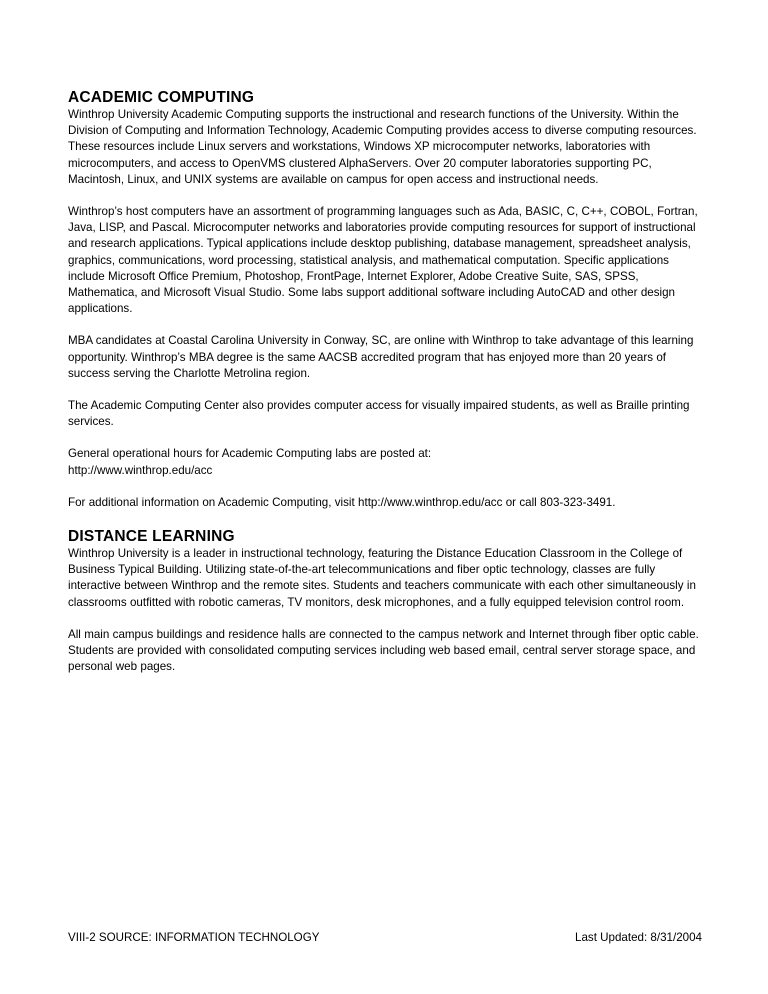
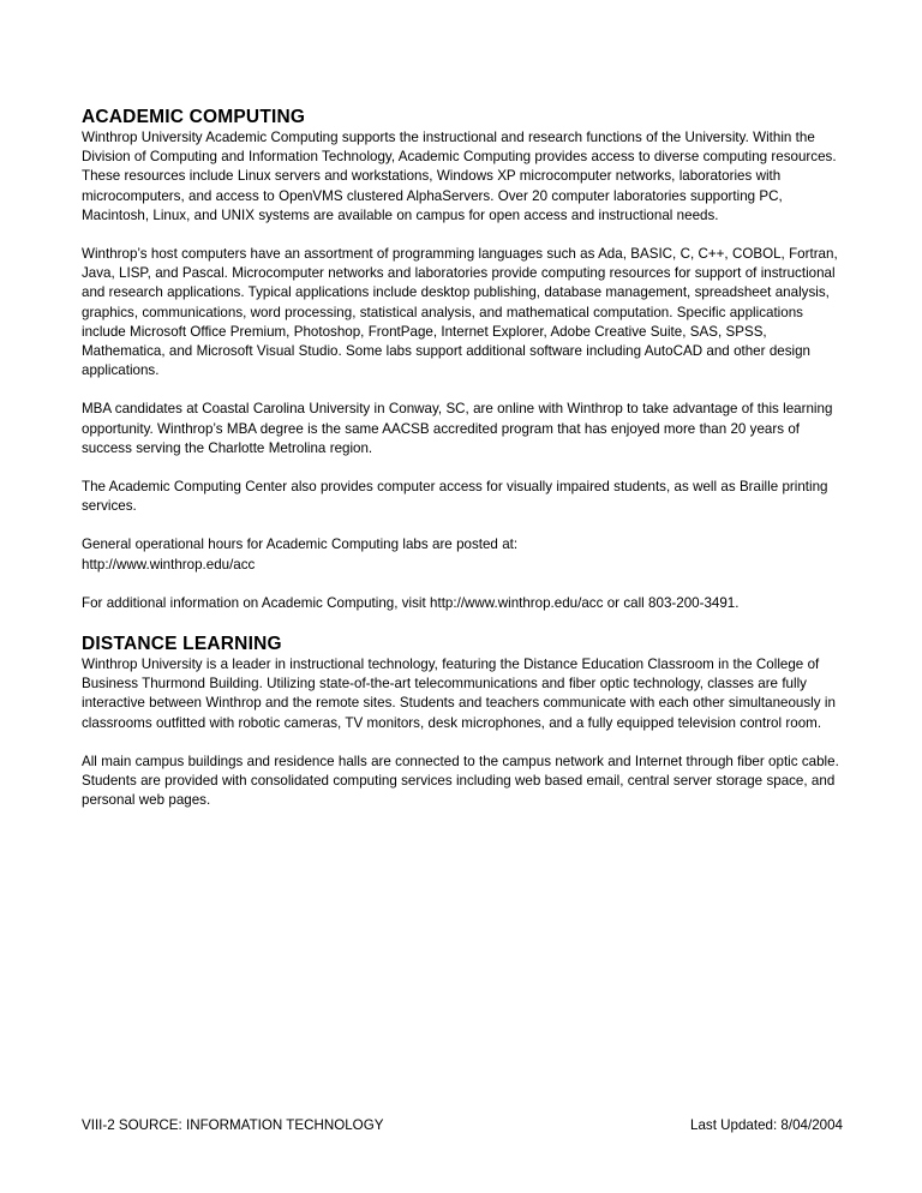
  ACADEMIC COMPUTING
  Winthrop University Academic Computing supports the instructional and research functions of the University. Within the Division of Computing and Information Technology, Academic Computing provides access to diverse computing resources. These resources include Linux servers and workstations, Windows XP microcomputer networks, laboratories with microcomputers, and access to OpenVMS clustered AlphaServers. Over 20 computer laboratories supporting PC, Macintosh, Linux, and UNIX systems are available on campus for open access and instructional needs.
  Winthrop’s host computers have an assortment of programming languages such as Ada, BASIC, C, C++, COBOL, Fortran, Java, LISP, and Pascal. Microcomputer networks and laboratories provide computing resources for support of instructional and research applications. Typical applications include desktop publishing, database management, spreadsheet analysis, graphics, communications, word processing, statistical analysis, and mathematical computation. Specific applications include Microsoft Office Premium, Photoshop, FrontPage, Internet Explorer, Adobe Creative Suite, SAS, SPSS, Mathematica, and Microsoft Visual Studio. Some labs support additional software including AutoCAD and other design applications.
  MBA candidates at Coastal Carolina University in Conway, SC, are online with Winthrop to take advantage of this learning opportunity. Winthrop’s MBA degree is the same AACSB accredited program that has enjoyed more than 20 years of success serving the Charlotte Metrolina region.
  The Academic Computing Center also provides computer access for visually impaired students, as well as Braille printing services.
  General operational hours for Academic Computing labs are posted at:
  http://www.winthrop.edu/acc
- For additional information on Academic Computing, visit http://www.winthrop.edu/acc or call 803-323-3491.
+ For additional information on Academic Computing, visit http://www.winthrop.edu/acc or call 803-200-3491.
  DISTANCE LEARNING
- Winthrop University is a leader in instructional technology, featuring the Distance Education Classroom in the College of Business Typical Building. Utilizing state-of-the-art telecommunications and fiber optic technology, classes are fully interactive between Winthrop and the remote sites. Students and teachers communicate with each other simultaneously in classrooms outfitted with robotic cameras, TV monitors, desk microphones, and a fully equipped television control room.
+ Winthrop University is a leader in instructional technology, featuring the Distance Education Classroom in the College of Business Thurmond Building. Utilizing state-of-the-art telecommunications and fiber optic technology, classes are fully interactive between Winthrop and the remote sites. Students and teachers communicate with each other simultaneously in classrooms outfitted with robotic cameras, TV monitors, desk microphones, and a fully equipped television control room.
  All main campus buildings and residence halls are connected to the campus network and Internet through fiber optic cable. Students are provided with consolidated computing services including web based email, central server storage space, and personal web pages.
  VIII-2 SOURCE: INFORMATION TECHNOLOGY
- Last Updated: 8/31/2004
+ Last Updated: 8/04/2004
